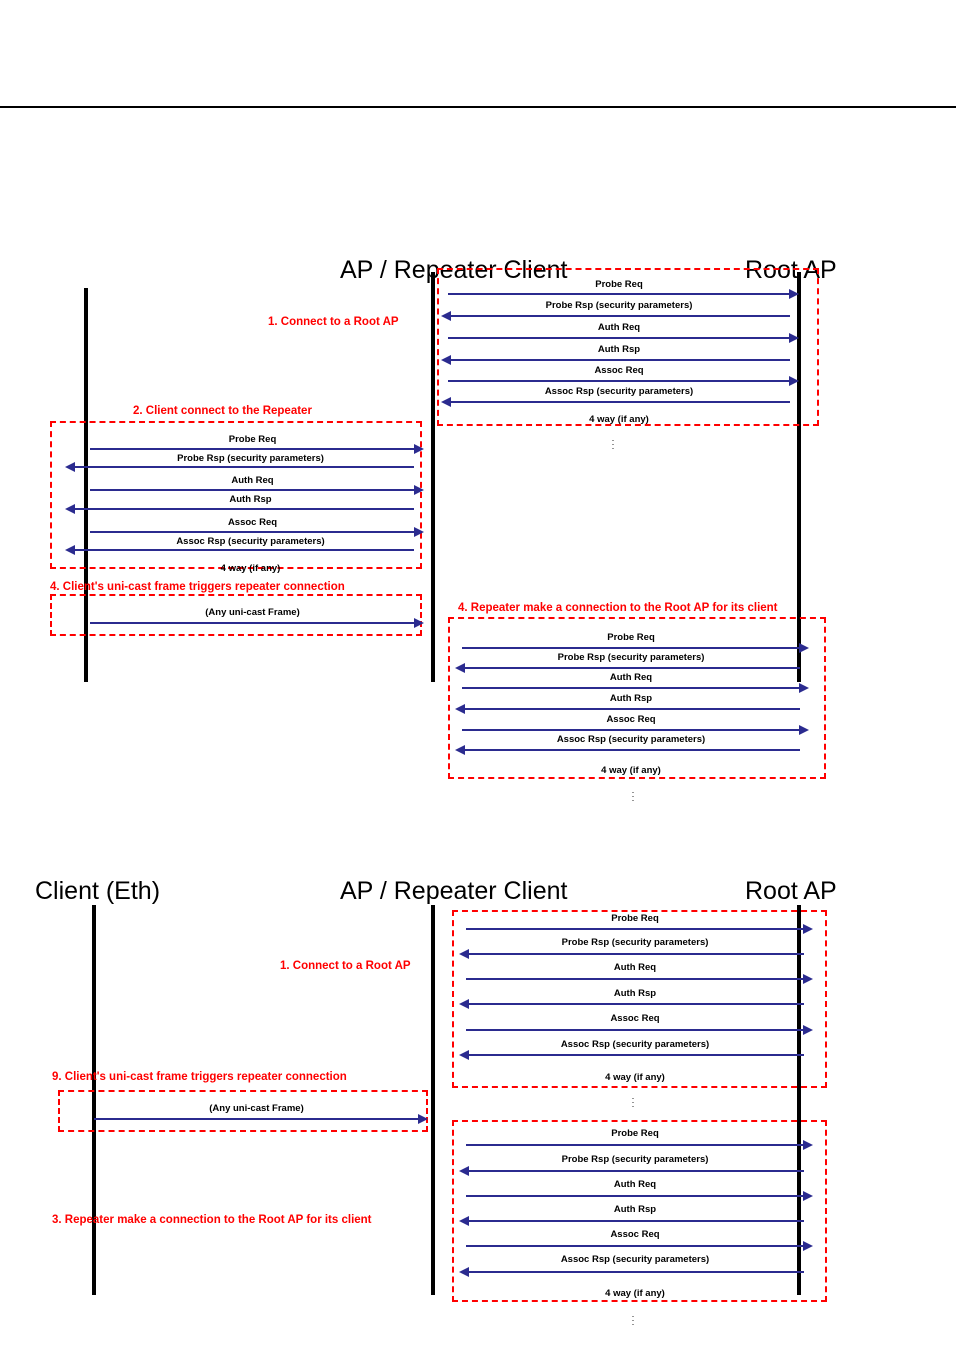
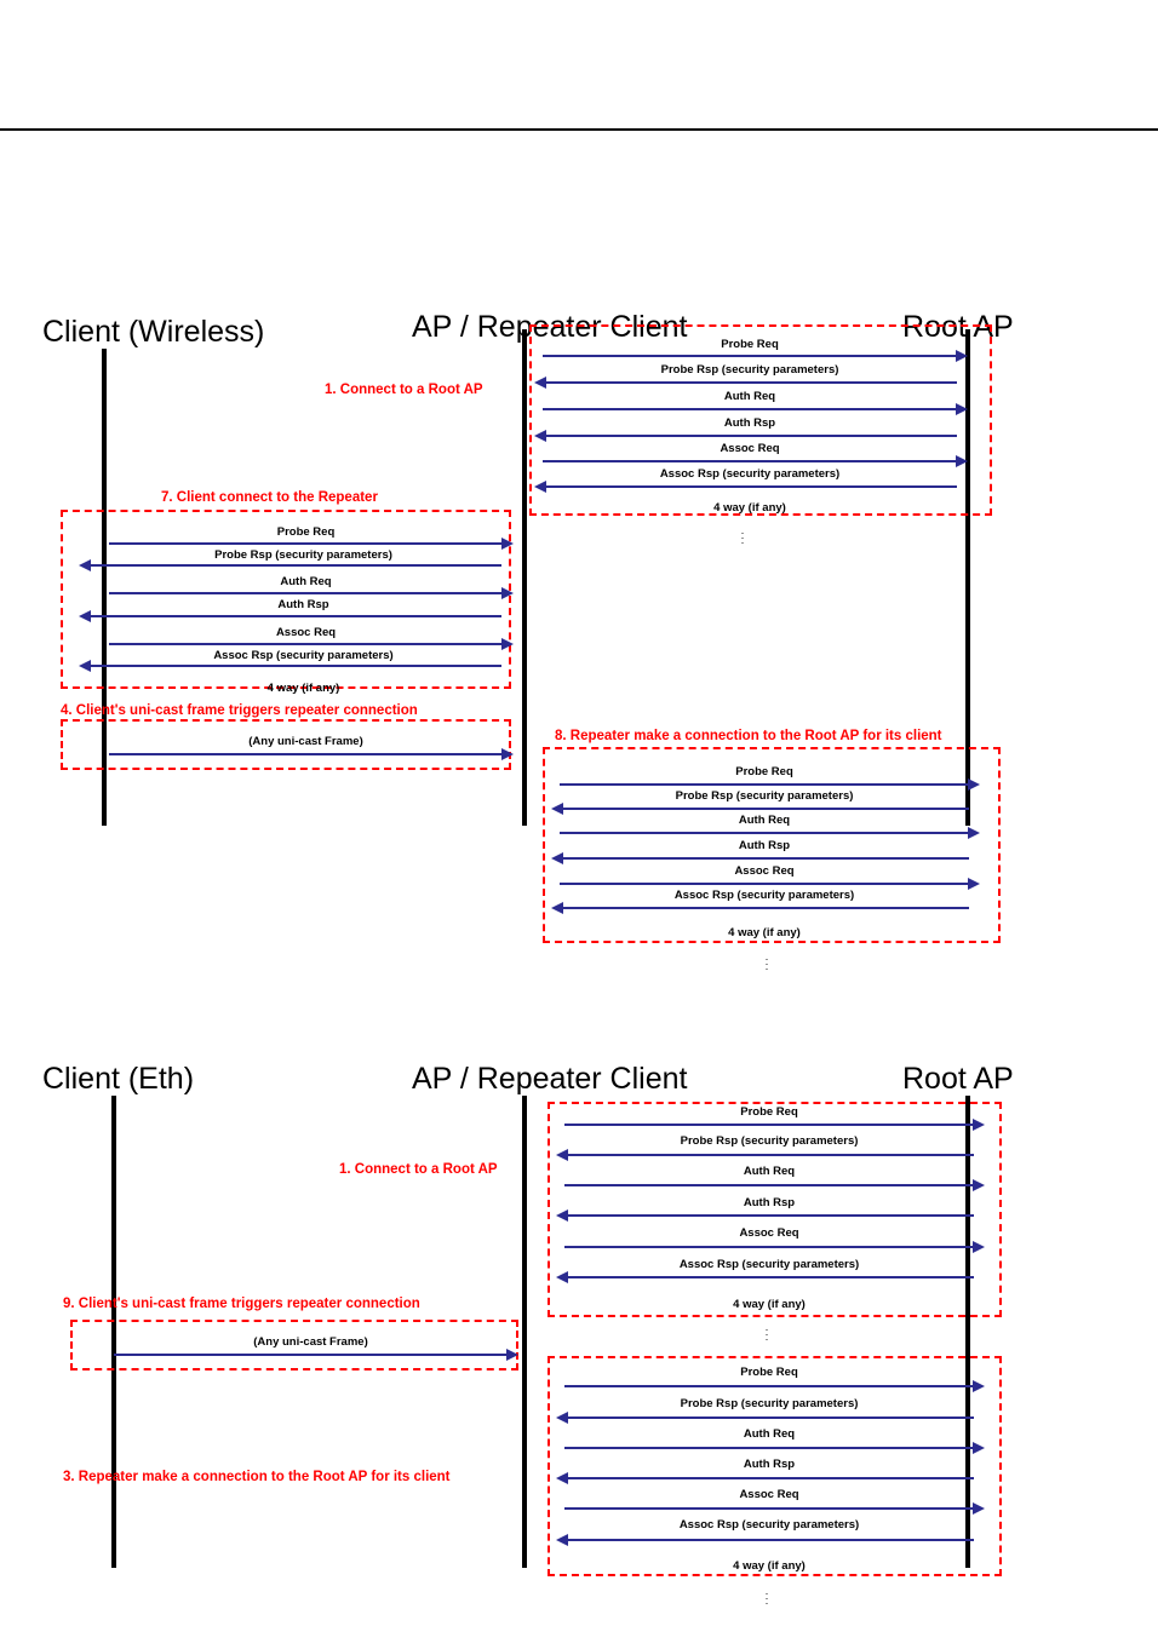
+ Client (Wireless)
  AP / Repeater Client
  Root AP
  1. Connect to a Root AP
  Probe Req
  Probe Rsp (security parameters)
  Auth Req
  Auth Rsp
  Assoc Req
  Assoc Rsp (security parameters)
  4 way (if any)
  .
  .
  .
- 2. Client connect to the Repeater
+ 7. Client connect to the Repeater
  Probe Req
  Probe Rsp (security parameters)
  Auth Req
  Auth Rsp
  Assoc Req
  Assoc Rsp (security parameters)
  4 way (if any)
  4. Client's uni-cast frame triggers repeater connection
  (Any uni-cast Frame)
- 4. Repeater make a connection to the Root AP for its client
+ 8. Repeater make a connection to the Root AP for its client
  Probe Req
  Probe Rsp (security parameters)
  Auth Req
  Auth Rsp
  Assoc Req
  Assoc Rsp (security parameters)
  4 way (if any)
  .
  .
  .
  Client (Eth)
  AP / Repeater Client
  Root AP
  1. Connect to a Root AP
  Probe Req
  Probe Rsp (security parameters)
  Auth Req
  Auth Rsp
  Assoc Req
  Assoc Rsp (security parameters)
  4 way (if any)
  .
  .
  .
  9. Client's uni-cast frame triggers repeater connection
  (Any uni-cast Frame)
  3. Repeater make a connection to the Root AP for its client
  Probe Req
  Probe Rsp (security parameters)
  Auth Req
  Auth Rsp
  Assoc Req
  Assoc Rsp (security parameters)
  4 way (if any)
  .
  .
  .
